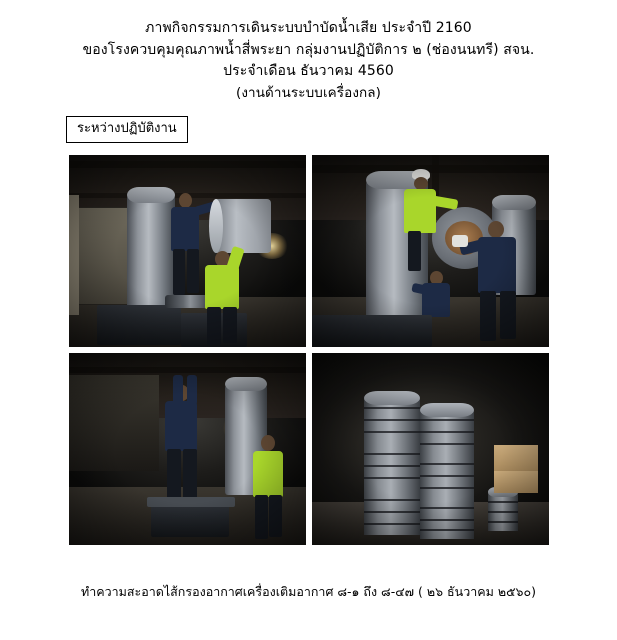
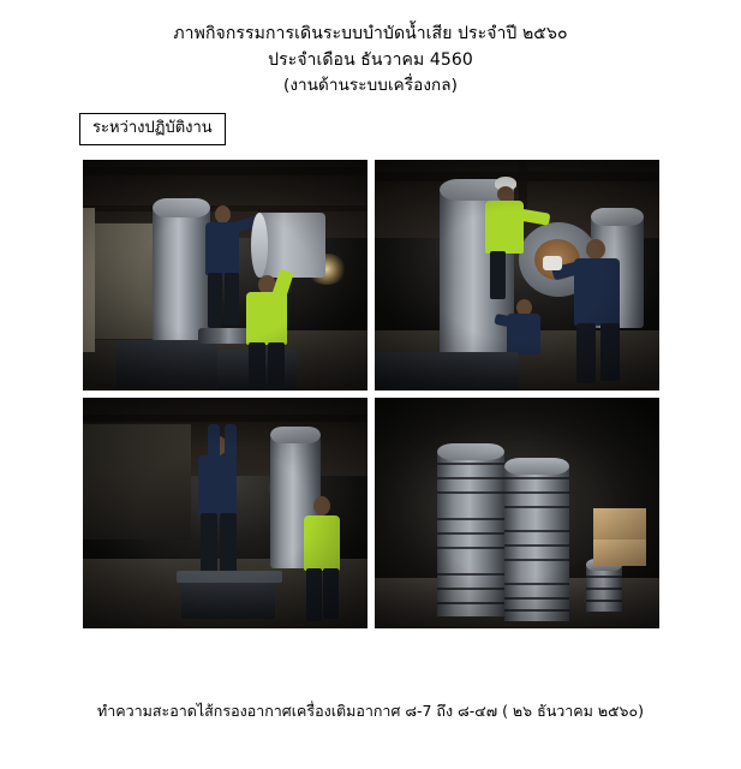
- ภาพกิจกรรมการเดินระบบบำบัดน้ำเสีย ประจำปี 2160
+ ภาพกิจกรรมการเดินระบบบำบัดน้ำเสีย ประจำปี ๒๕๖๐
- ของโรงควบคุมคุณภาพน้ำสี่พระยา กลุ่มงานปฏิบัติการ ๒ (ช่องนนทรี) สจน.
  ประจำเดือน ธันวาคม 4560
  (งานด้านระบบเครื่องกล)
  ระหว่างปฏิบัติงาน
- ทำความสะอาดไส้กรองอากาศเครื่องเติมอากาศ ๘-๑ ถึง ๘-๔๗ ( ๒๖ ธันวาคม ๒๕๖๐)
+ ทำความสะอาดไส้กรองอากาศเครื่องเติมอากาศ ๘-7 ถึง ๘-๔๗ ( ๒๖ ธันวาคม ๒๕๖๐)
